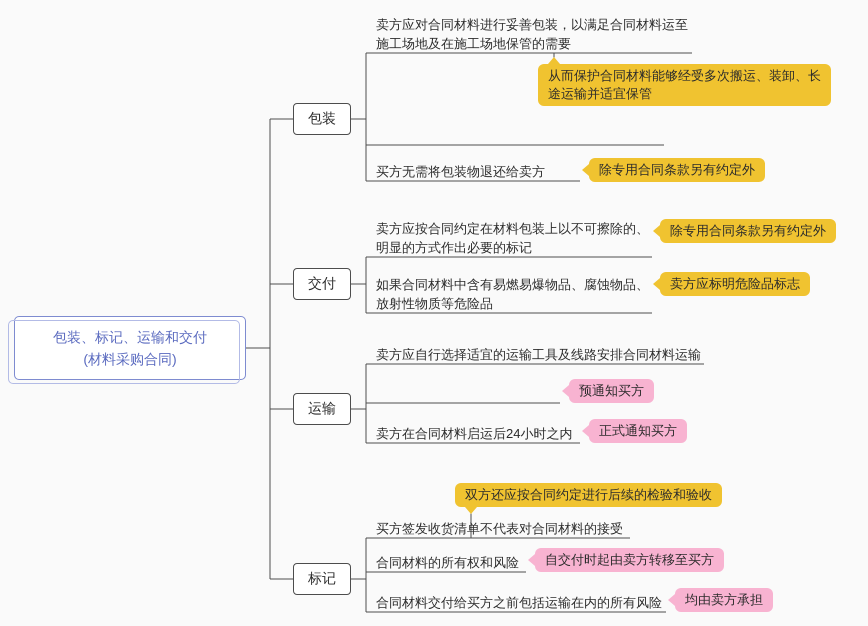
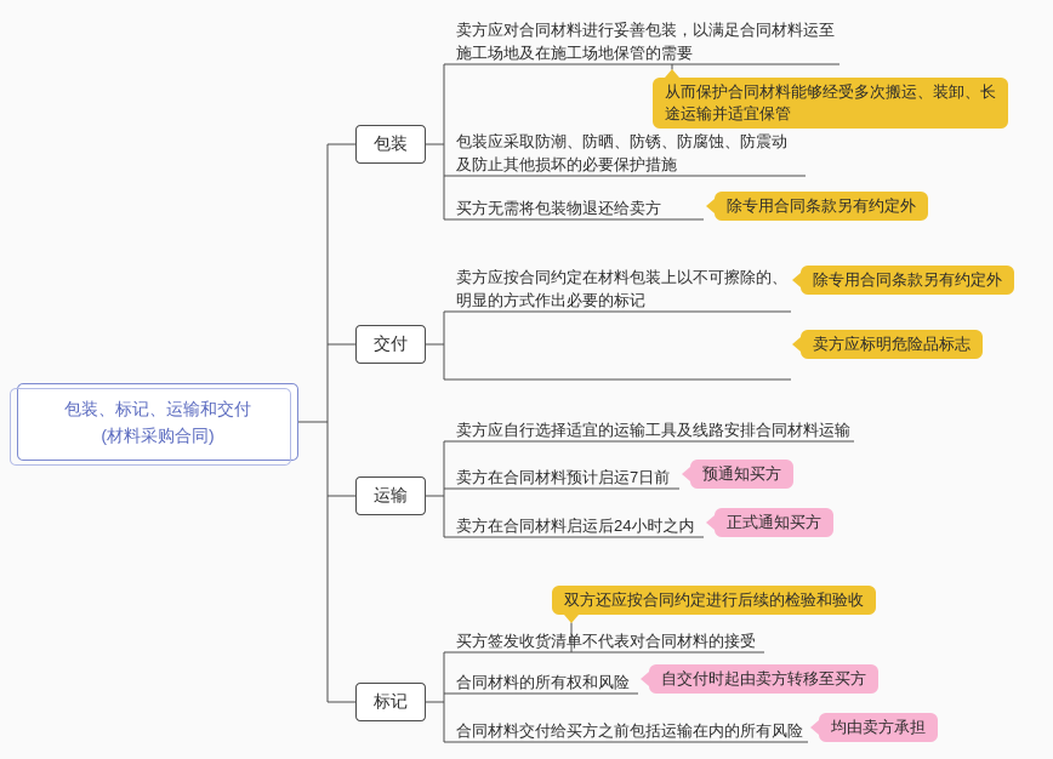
  包装、标记、运输和交付
  (材料采购合同)
  包装
  交付
  运输
  标记
  卖方应对合同材料进行妥善包装，以满足合同材料运至
  施工场地及在施工场地保管的需要
  从而保护合同材料能够经受多次搬运、装卸、长
  途运输并适宜保管
+ 包装应采取防潮、防晒、防锈、防腐蚀、防震动
+ 及防止其他损坏的必要保护措施
  买方无需将包装物退还给卖方
  除专用合同条款另有约定外
  卖方应按合同约定在材料包装上以不可擦除的、
  明显的方式作出必要的标记
  除专用合同条款另有约定外
- 如果合同材料中含有易燃易爆物品、腐蚀物品、
- 放射性物质等危险品
  卖方应标明危险品标志
  卖方应自行选择适宜的运输工具及线路安排合同材料运输
+ 卖方在合同材料预计启运7日前
  预通知买方
  卖方在合同材料启运后24小时之内
  正式通知买方
  双方还应按合同约定进行后续的检验和验收
  买方签发收货清单不代表对合同材料的接受
  合同材料的所有权和风险
  自交付时起由卖方转移至买方
  合同材料交付给买方之前包括运输在内的所有风险
  均由卖方承担
